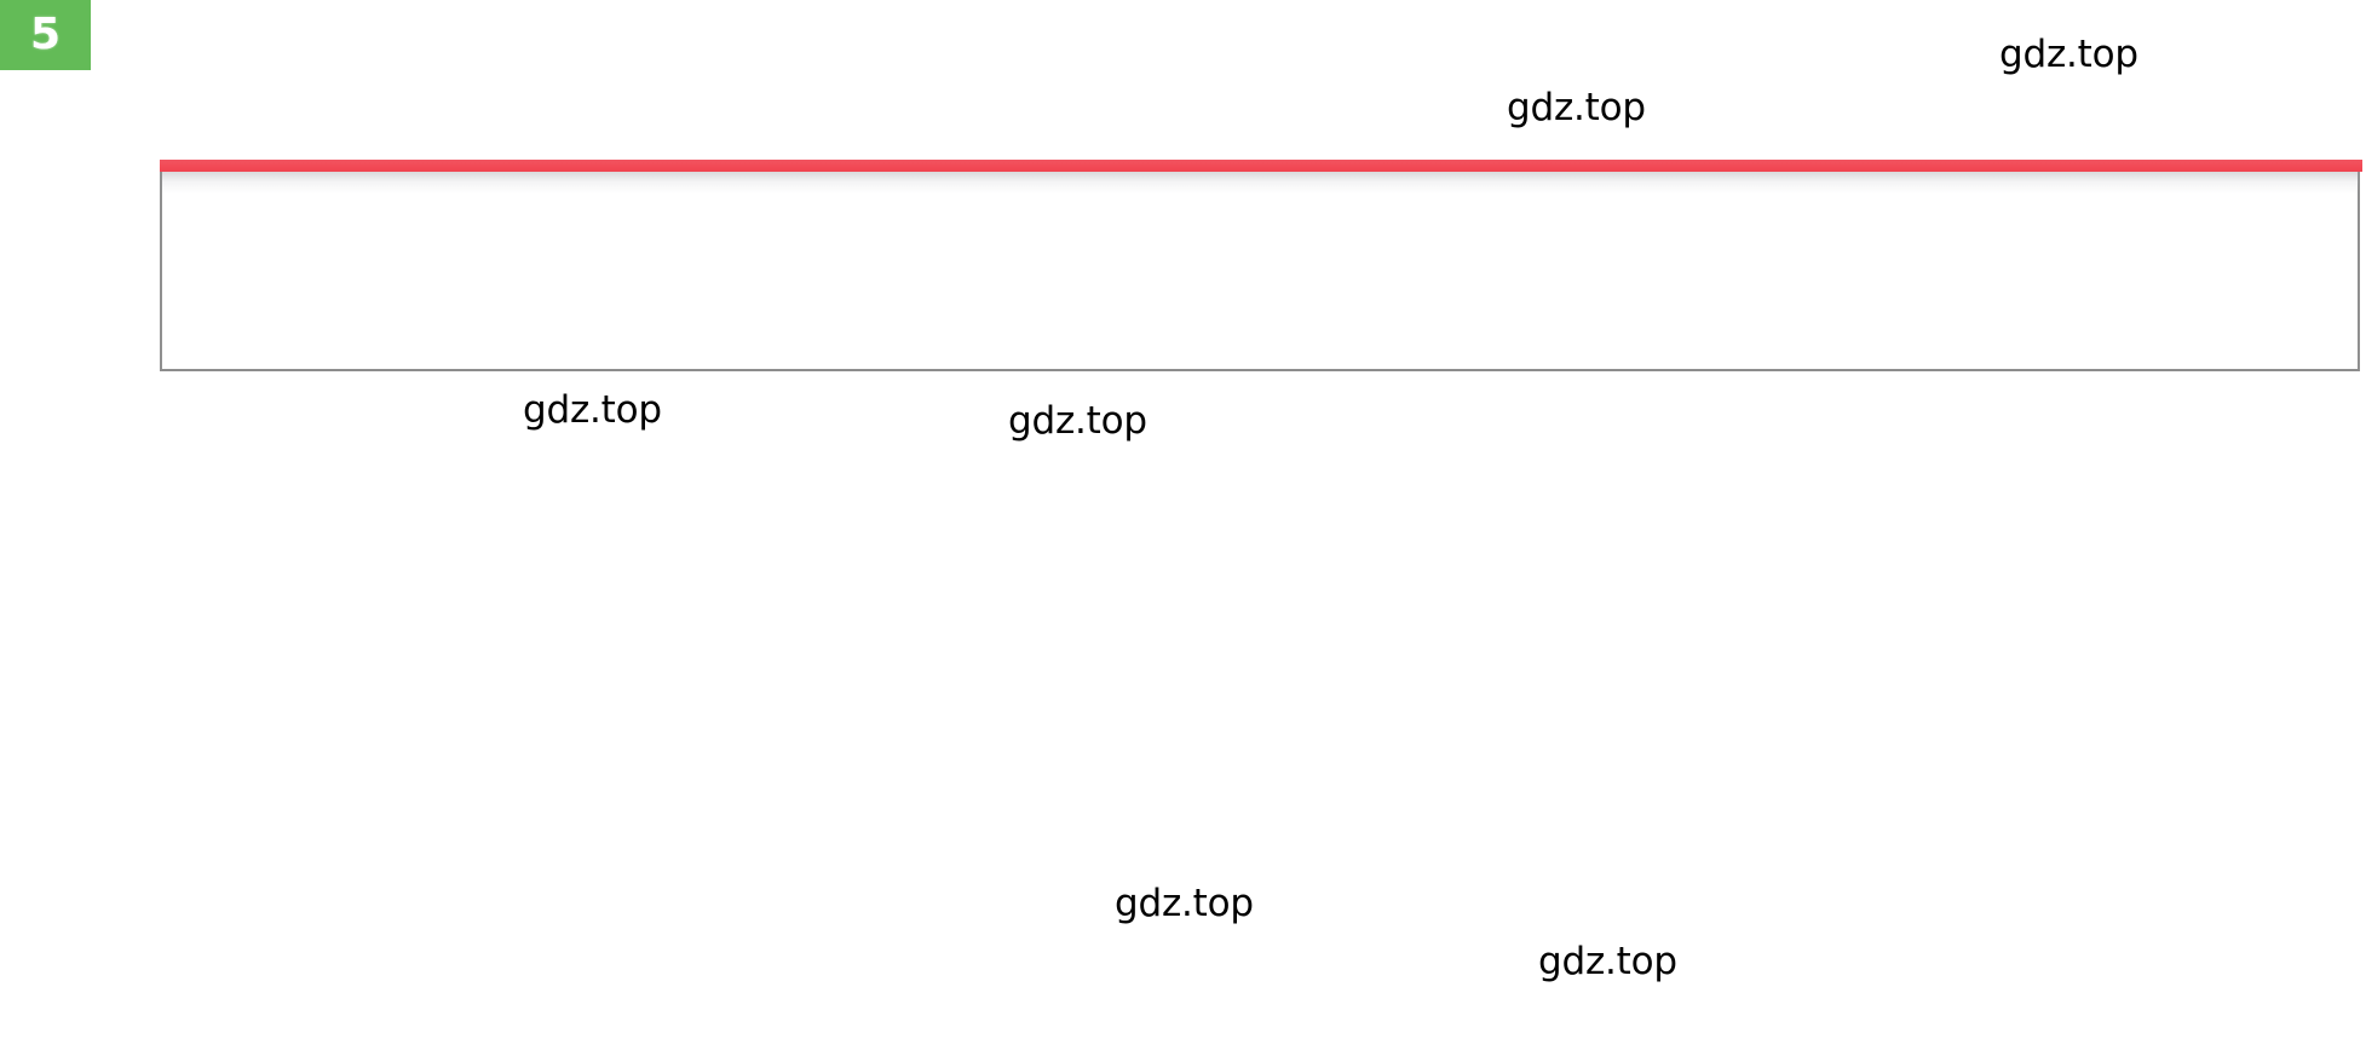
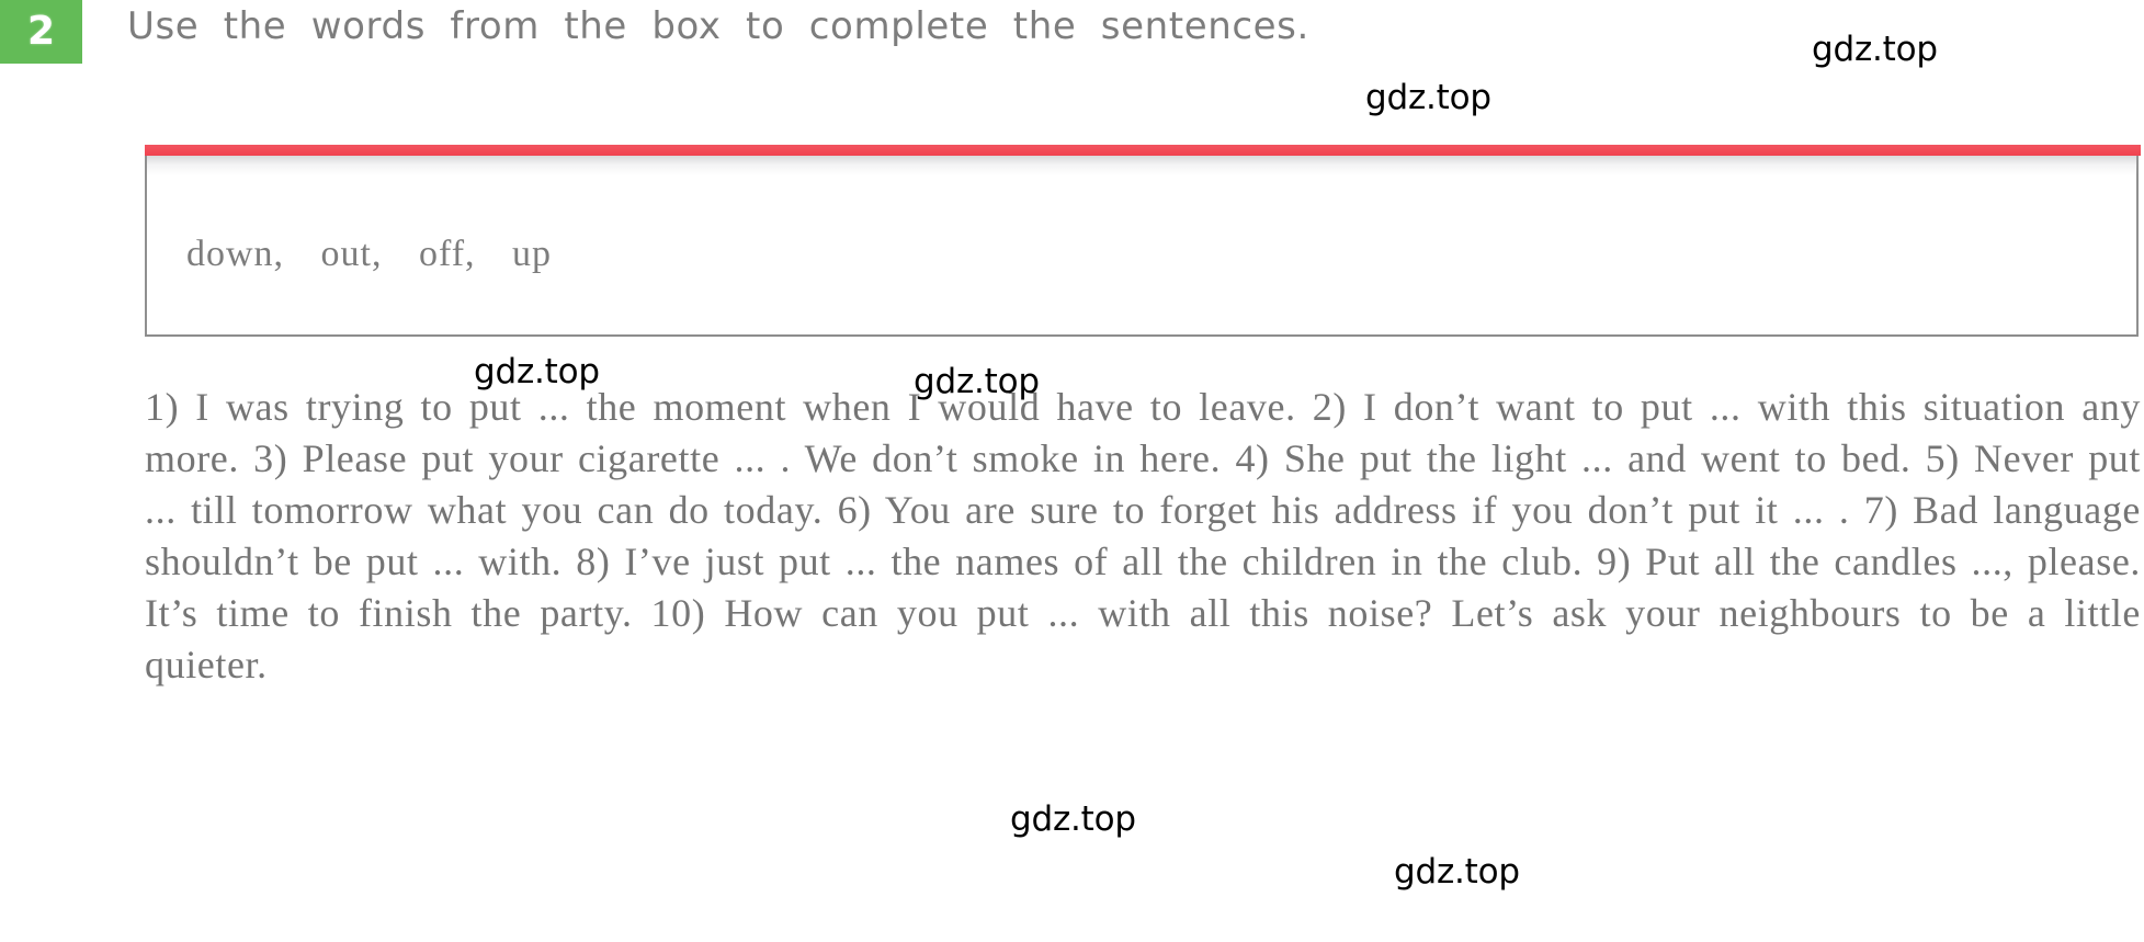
- 5
+ 2
+ Use the words from the box to complete the sentences.
+ down, out, off, up
+ 1) I was trying to put ... the moment when I would have to leave. 2) I don’t want to put ... with this situation any more. 3) Please put your cigarette ... . We don’t smoke in here. 4) She put the light ... and went to bed. 5) Never put ... till tomorrow what you can do today. 6) You are sure to forget his address if you don’t put it ... . 7) Bad language shouldn’t be put ... with. 8) I’ve just put ... the names of all the chil­dren in the club. 9) Put all the candles ..., please. It’s time to finish the party. 10) How can you put ... with all this noise? Let’s ask your neighbours to be a little quieter.
  gdz.top
  gdz.top
  gdz.top
  gdz.top
  gdz.top
  gdz.top
